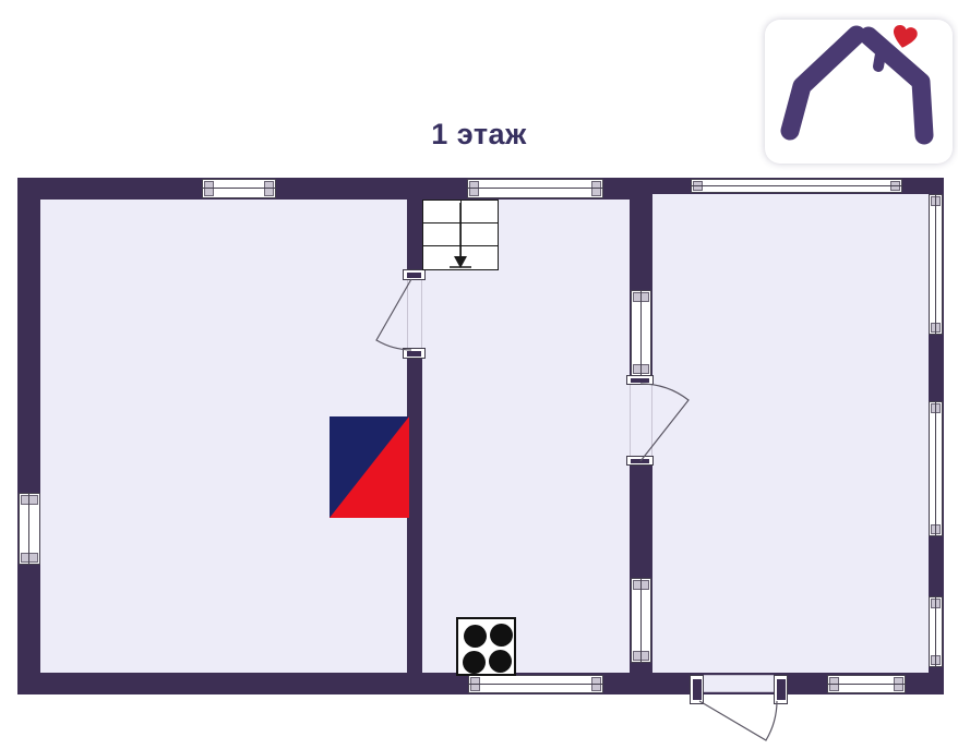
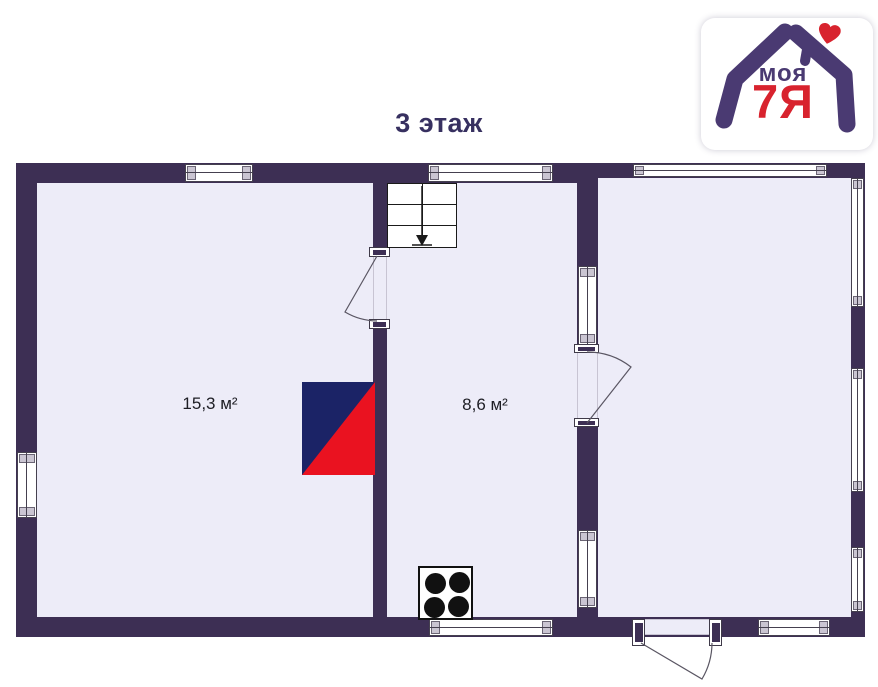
- 1 этаж
+ 3 этаж
+ моя
+ 7Я
+ 15,3 м²
+ 8,6 м²
